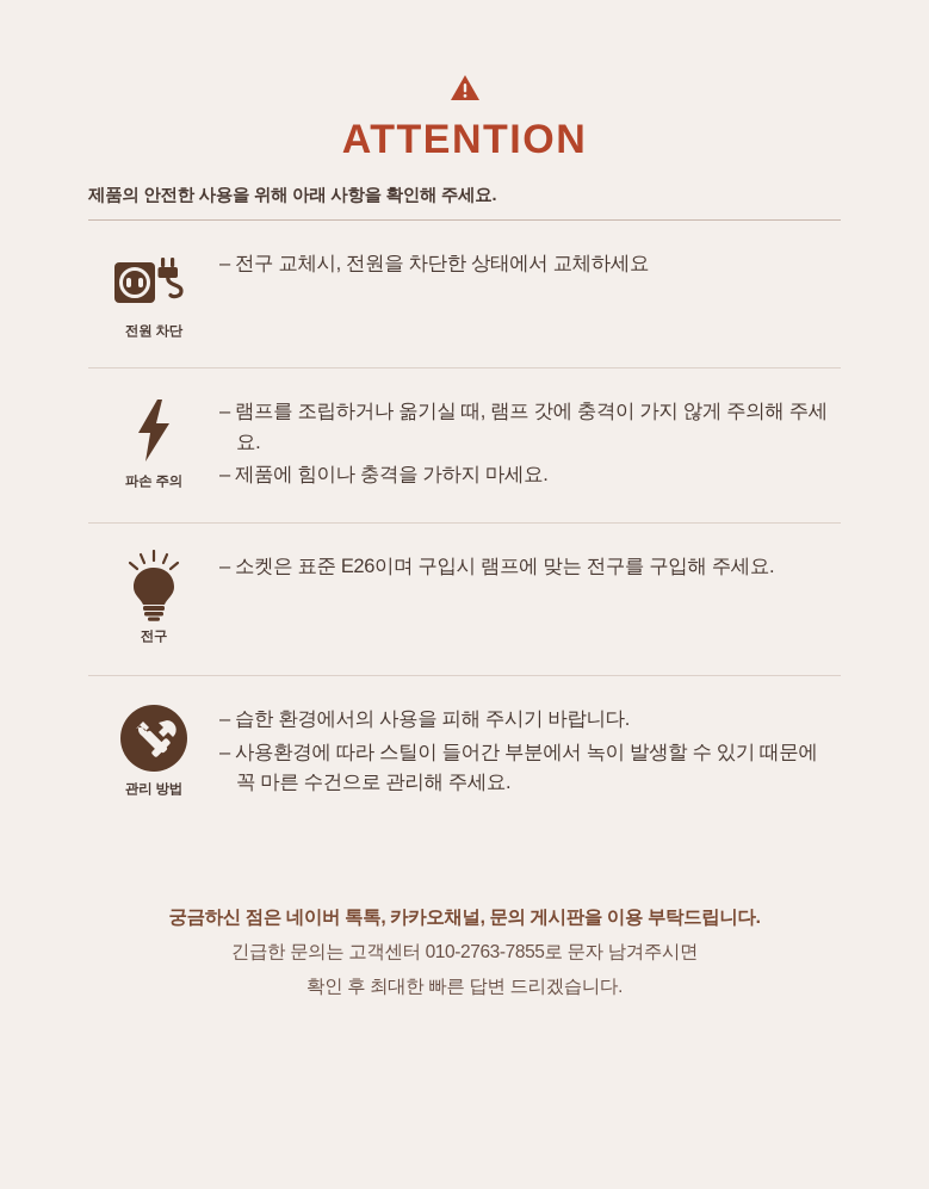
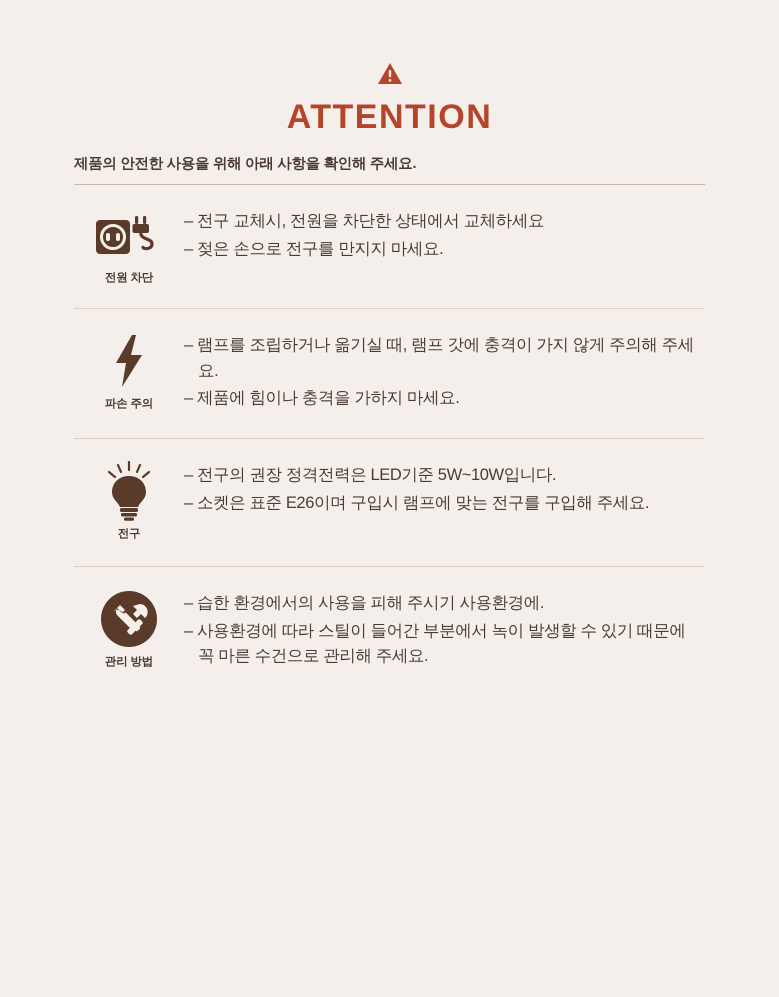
  ATTENTION
  제품의 안전한 사용을 위해 아래 사항을 확인해 주세요.
  전원 차단
  – 전구 교체시, 전원을 차단한 상태에서 교체하세요
+ – 젖은 손으로 전구를 만지지 마세요.
  파손 주의
  – 램프를 조립하거나 옮기실 때, 램프 갓에 충격이 가지 않게 주의해 주세요.
  – 제품에 힘이나 충격을 가하지 마세요.
  전구
+ – 전구의 권장 정격전력은 LED기준 5W~10W입니다.
  – 소켓은 표준 E26이며 구입시 램프에 맞는 전구를 구입해 주세요.
  관리 방법
- – 습한 환경에서의 사용을 피해 주시기 바랍니다.
+ – 습한 환경에서의 사용을 피해 주시기 사용환경에.
  – 사용환경에 따라 스틸이 들어간 부분에서 녹이 발생할 수 있기 때문에 꼭 마른 수건으로 관리해 주세요.
- 궁금하신 점은 네이버 톡톡, 카카오채널, 문의 게시판을 이용 부탁드립니다.
- 긴급한 문의는 고객센터 010-2763-7855로 문자 남겨주시면
- 확인 후 최대한 빠른 답변 드리겠습니다.
